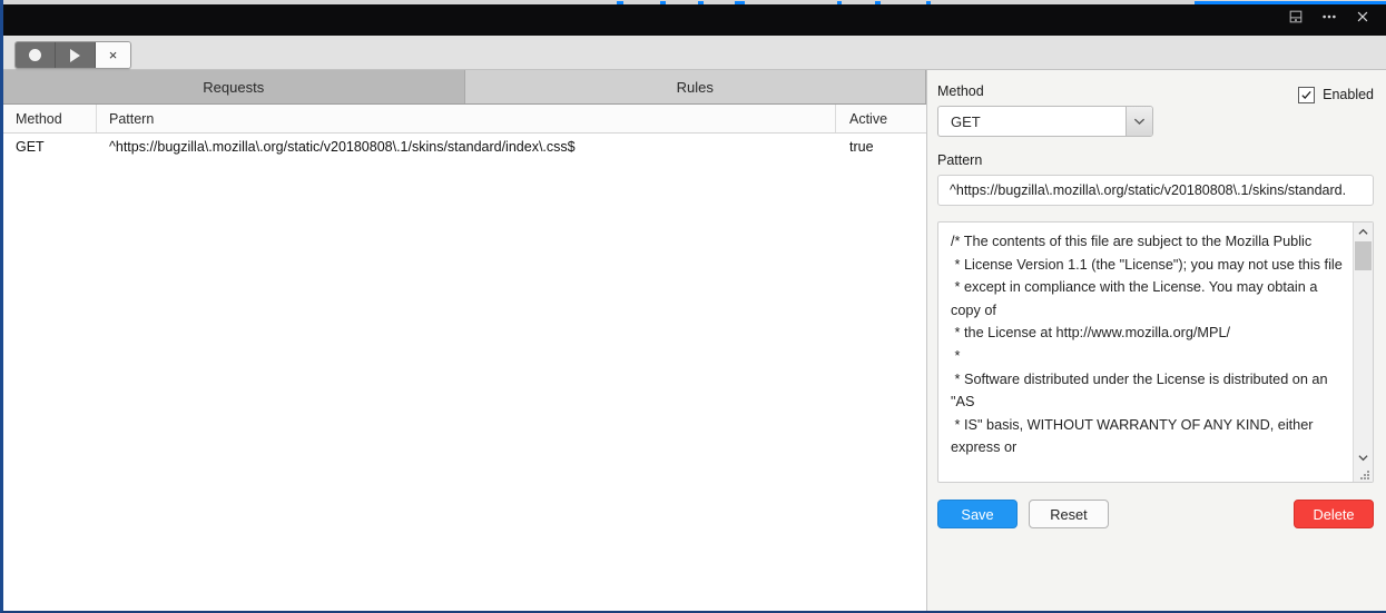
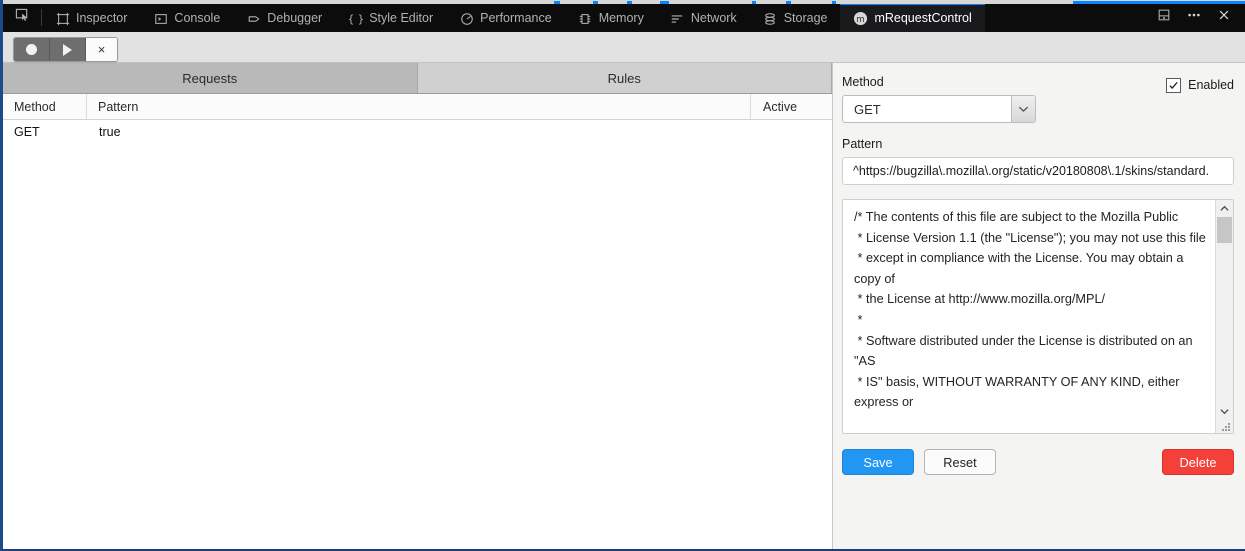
+ Inspector
+ Console
+ Debugger
+ { }
+ Style Editor
+ Performance
+ Memory
+ Network
+ Storage
+ m
+ mRequestControl
  ×
  Requests
  Rules
  Method
  Pattern
  Active
  GET
- ^https://bugzilla\.mozilla\.org/static/v20180808\.1/skins/standard/index\.css$
  true
  Method
  Enabled
  GET
  Pattern
  ^https://bugzilla\.mozilla\.org/static/v20180808\.1/skins/standard.
  /* The contents of this file are subject to the Mozilla Public
  * License Version 1.1 (the "License"); you may not use this file
  * except in compliance with the License. You may obtain a copy of
  * the License at http://www.mozilla.org/MPL/
  *
  * Software distributed under the License is distributed on an "AS
  * IS" basis, WITHOUT WARRANTY OF ANY KIND, either express or
  Save
  Reset
  Delete
